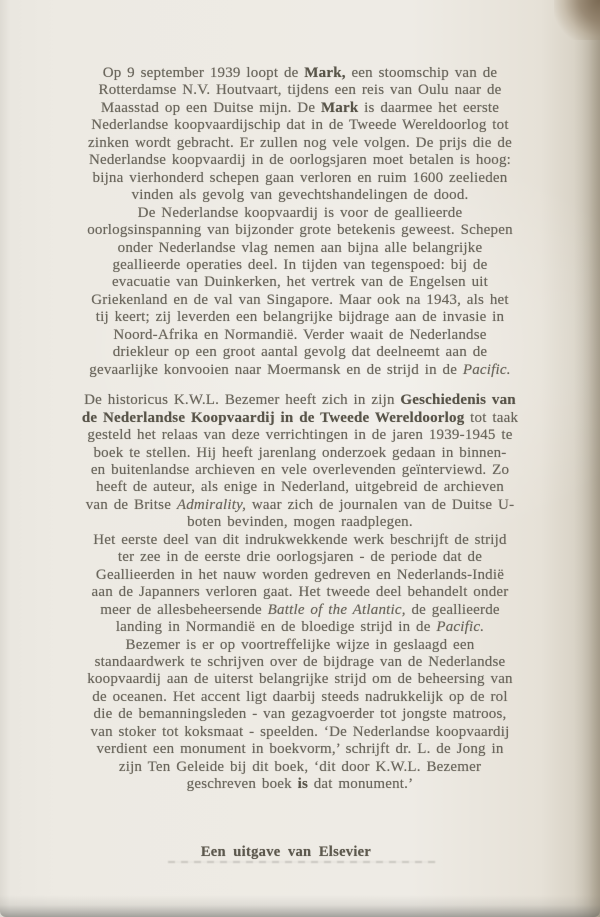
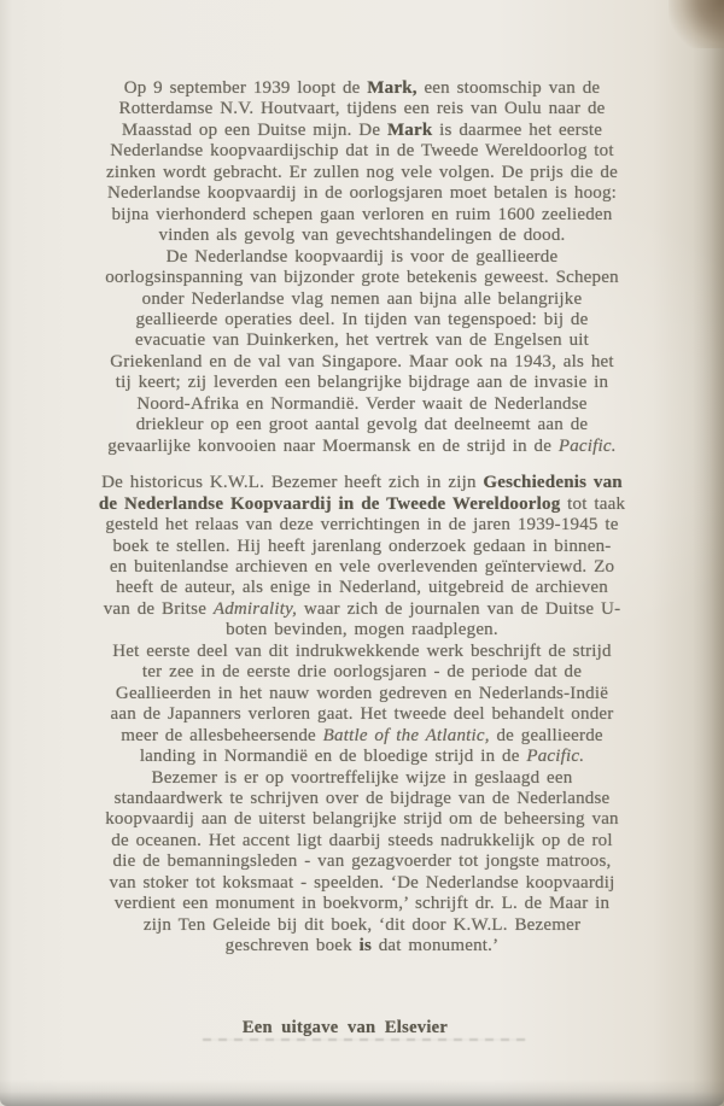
  Op 9 september 1939 loopt de Mark, een stoomschip van de
  Rotterdamse N.V. Houtvaart, tijdens een reis van Oulu naar de
  Maasstad op een Duitse mijn. De Mark is daarmee het eerste
  Nederlandse koopvaardijschip dat in de Tweede Wereldoorlog tot
  zinken wordt gebracht. Er zullen nog vele volgen. De prijs die de
  Nederlandse koopvaardij in de oorlogsjaren moet betalen is hoog:
  bijna vierhonderd schepen gaan verloren en ruim 1600 zeelieden
  vinden als gevolg van gevechtshandelingen de dood.
  De Nederlandse koopvaardij is voor de geallieerde
  oorlogsinspanning van bijzonder grote betekenis geweest. Schepen
  onder Nederlandse vlag nemen aan bijna alle belangrijke
  geallieerde operaties deel. In tijden van tegenspoed: bij de
  evacuatie van Duinkerken, het vertrek van de Engelsen uit
  Griekenland en de val van Singapore. Maar ook na 1943, als het
  tij keert; zij leverden een belangrijke bijdrage aan de invasie in
  Noord-Afrika en Normandië. Verder waait de Nederlandse
  driekleur op een groot aantal gevolg dat deelneemt aan de
  gevaarlijke konvooien naar Moermansk en de strijd in de Pacific.
  De historicus K.W.L. Bezemer heeft zich in zijn Geschiedenis van
  de Nederlandse Koopvaardij in de Tweede Wereldoorlog tot taak
  gesteld het relaas van deze verrichtingen in de jaren 1939-1945 te
  boek te stellen. Hij heeft jarenlang onderzoek gedaan in binnen-
  en buitenlandse archieven en vele overlevenden geïnterviewd. Zo
  heeft de auteur, als enige in Nederland, uitgebreid de archieven
  van de Britse Admirality, waar zich de journalen van de Duitse U-
  boten bevinden, mogen raadplegen.
  Het eerste deel van dit indrukwekkende werk beschrijft de strijd
  ter zee in de eerste drie oorlogsjaren - de periode dat de
  Geallieerden in het nauw worden gedreven en Nederlands-Indië
  aan de Japanners verloren gaat. Het tweede deel behandelt onder
  meer de allesbeheersende Battle of the Atlantic, de geallieerde
  landing in Normandië en de bloedige strijd in de Pacific.
  Bezemer is er op voortreffelijke wijze in geslaagd een
  standaardwerk te schrijven over de bijdrage van de Nederlandse
  koopvaardij aan de uiterst belangrijke strijd om de beheersing van
  de oceanen. Het accent ligt daarbij steeds nadrukkelijk op de rol
  die de bemanningsleden - van gezagvoerder tot jongste matroos,
  van stoker tot koksmaat - speelden. ‘De Nederlandse koopvaardij
- verdient een monument in boekvorm,’ schrijft dr. L. de Jong in
+ verdient een monument in boekvorm,’ schrijft dr. L. de Maar in
  zijn Ten Geleide bij dit boek, ‘dit door K.W.L. Bezemer
  geschreven boek is dat monument.’
  Een uitgave van Elsevier
